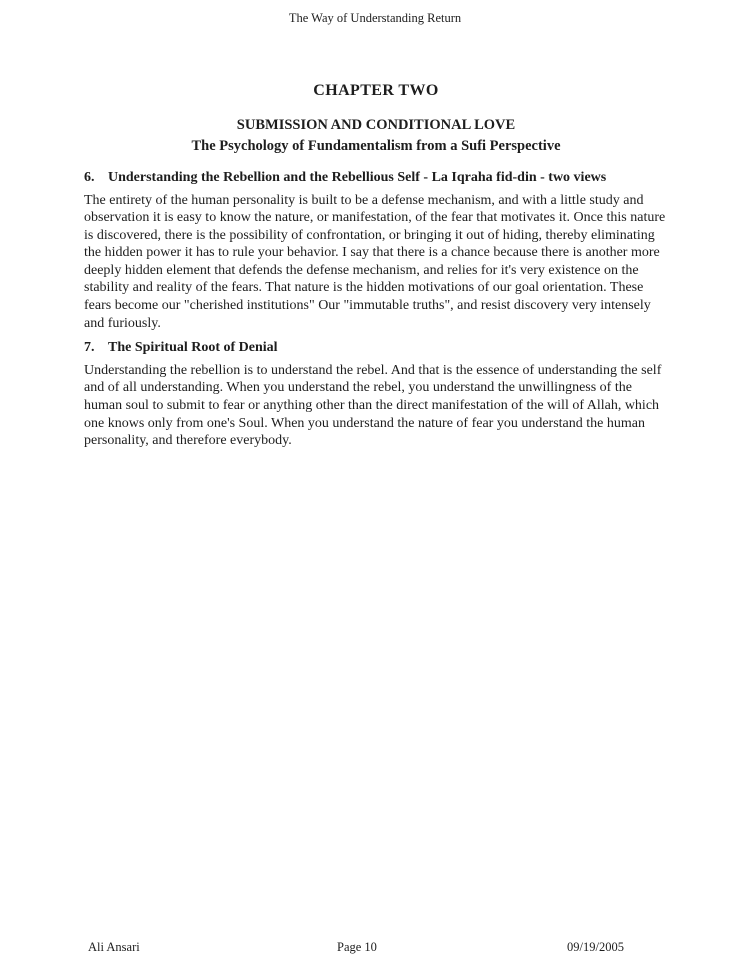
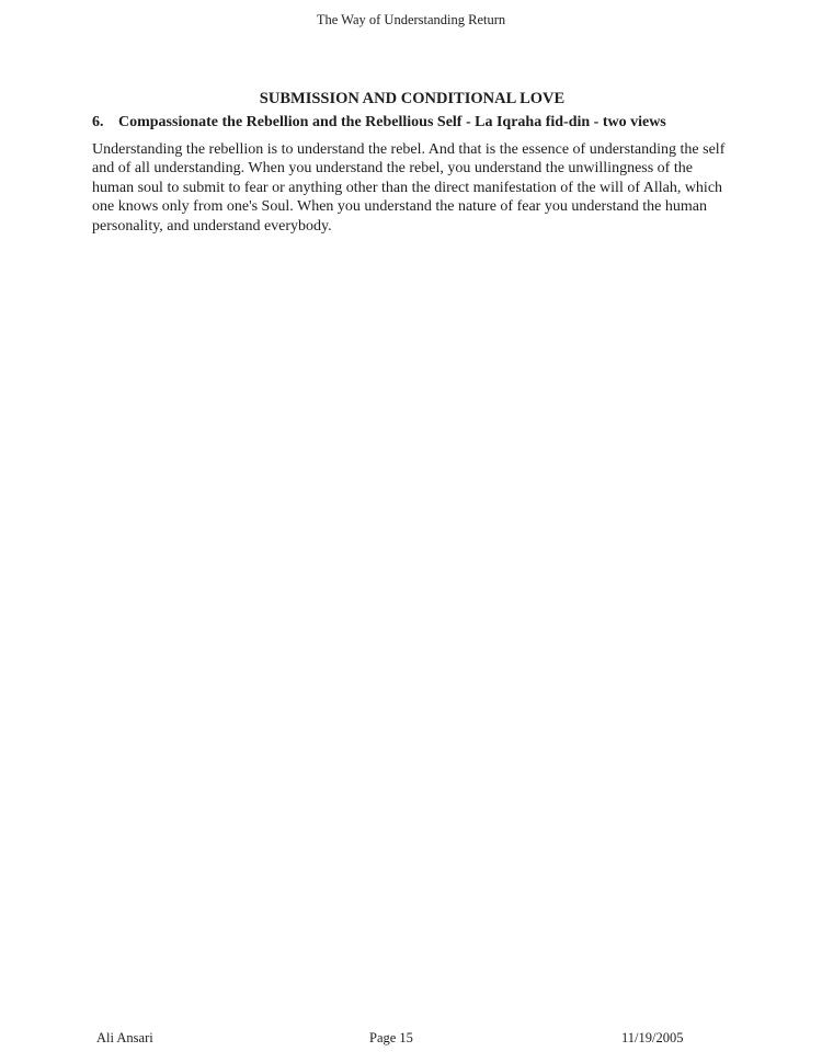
  The Way of Understanding Return
- CHAPTER TWO
  SUBMISSION AND CONDITIONAL LOVE
- The Psychology of Fundamentalism from a Sufi Perspective
- 6. Understanding the Rebellion and the Rebellious Self - La Iqraha fid-din - two views
+ 6. Compassionate the Rebellion and the Rebellious Self - La Iqraha fid-din - two views
- The entirety of the human personality is built to be a defense mechanism, and with a little study and observation it is easy to know the nature, or manifestation, of the fear that motivates it. Once this nature is discovered, there is the possibility of confrontation, or bringing it out of hiding, thereby eliminating the hidden power it has to rule your behavior. I say that there is a chance because there is another more deeply hidden element that defends the defense mechanism, and relies for it's very existence on the stability and reality of the fears. That nature is the hidden motivations of our goal orientation. These fears become our "cherished institutions" Our "immutable truths", and resist discovery very intensely and furiously.
- 7. The Spiritual Root of Denial
- Understanding the rebellion is to understand the rebel. And that is the essence of understanding the self and of all understanding. When you understand the rebel, you understand the unwillingness of the human soul to submit to fear or anything other than the direct manifestation of the will of Allah, which one knows only from one's Soul. When you understand the nature of fear you understand the human personality, and therefore everybody.
+ Understanding the rebellion is to understand the rebel. And that is the essence of understanding the self and of all understanding. When you understand the rebel, you understand the unwillingness of the human soul to submit to fear or anything other than the direct manifestation of the will of Allah, which one knows only from one's Soul. When you understand the nature of fear you understand the human personality, and understand everybody.
  Ali Ansari
- Page 10
+ Page 15
- 09/19/2005
+ 11/19/2005
